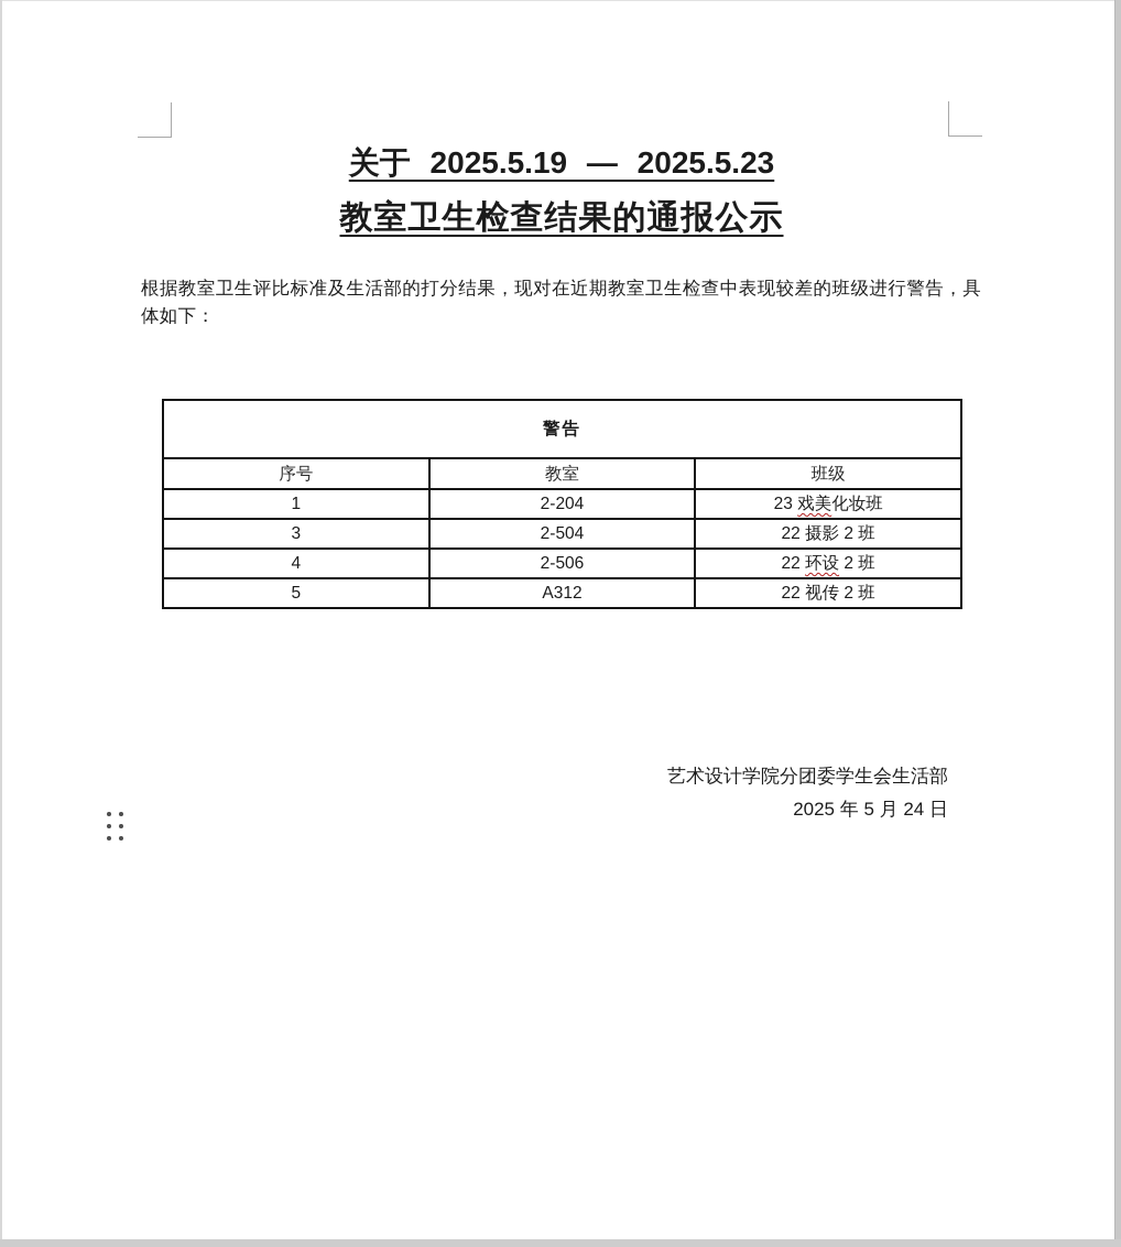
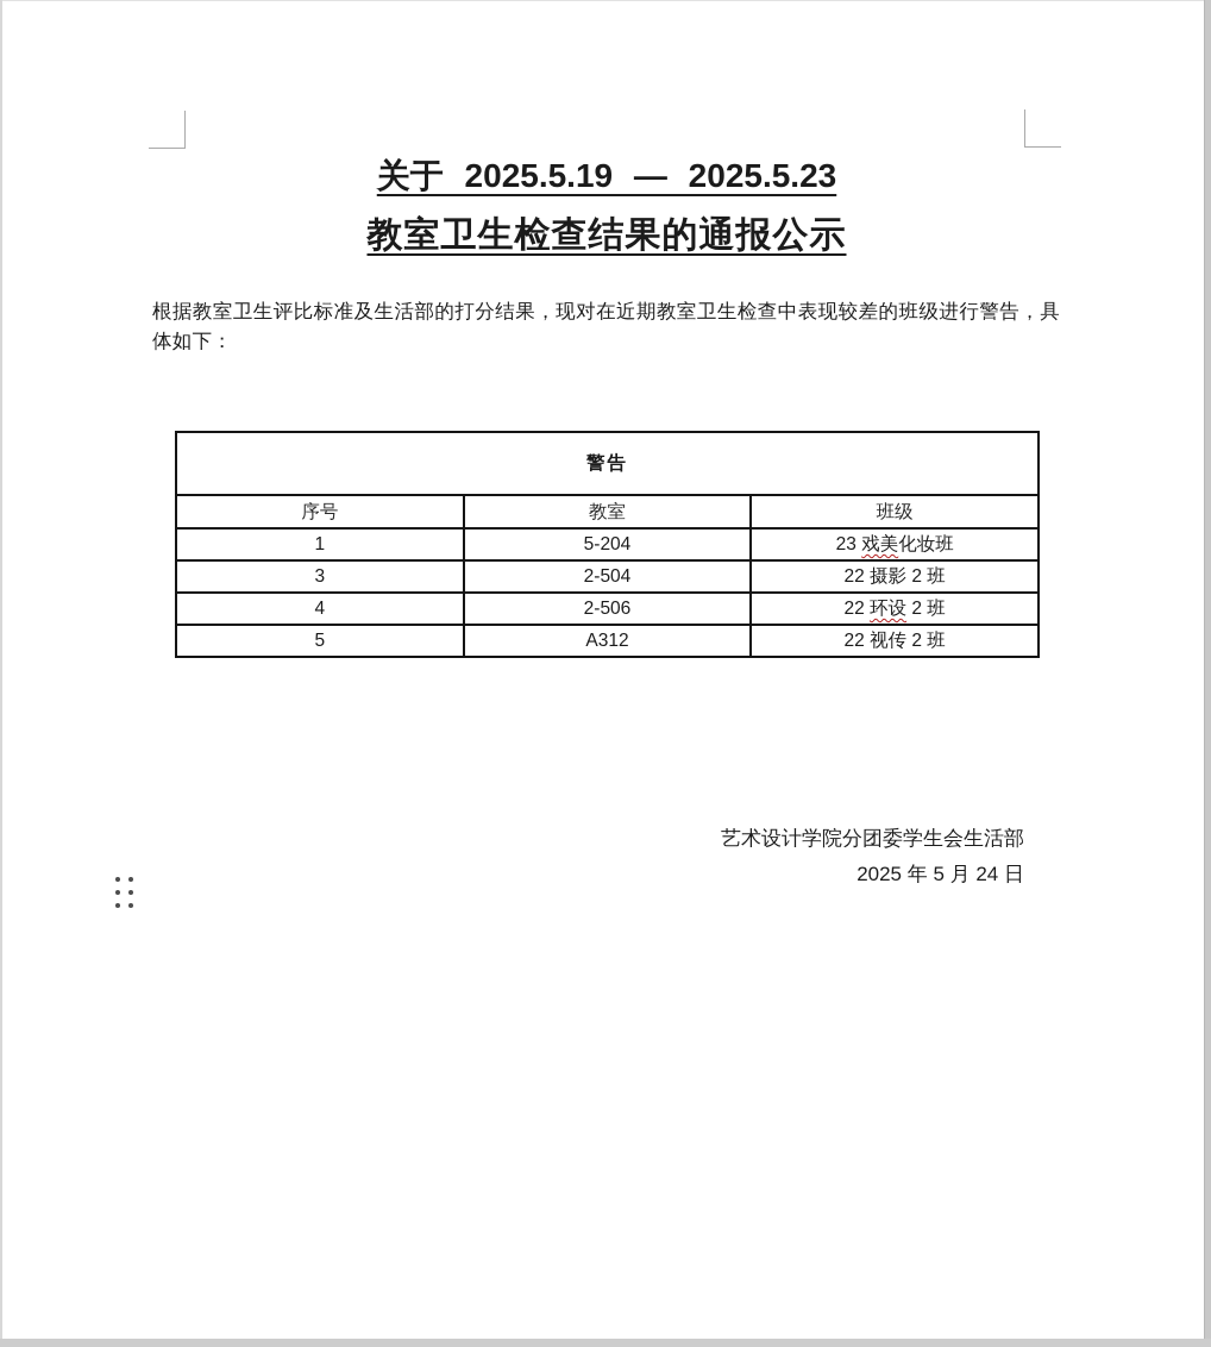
  关于 2025.5.19 — 2025.5.23
  教室卫生检查结果的通报公示
  根据教室卫生评比标准及生活部的打分结果，现对在近期教室卫生检查中表现较差的班级进行警告，具体如下：
  警告
  序号	教室	班级
- 1	2-204	23 戏美化妆班
+ 1	5-204	23 戏美化妆班
  3	2-504	22 摄影 2 班
  4	2-506	22 环设 2 班
  5	A312	22 视传 2 班
  艺术设计学院分团委学生会生活部
  2025 年 5 月 24 日
